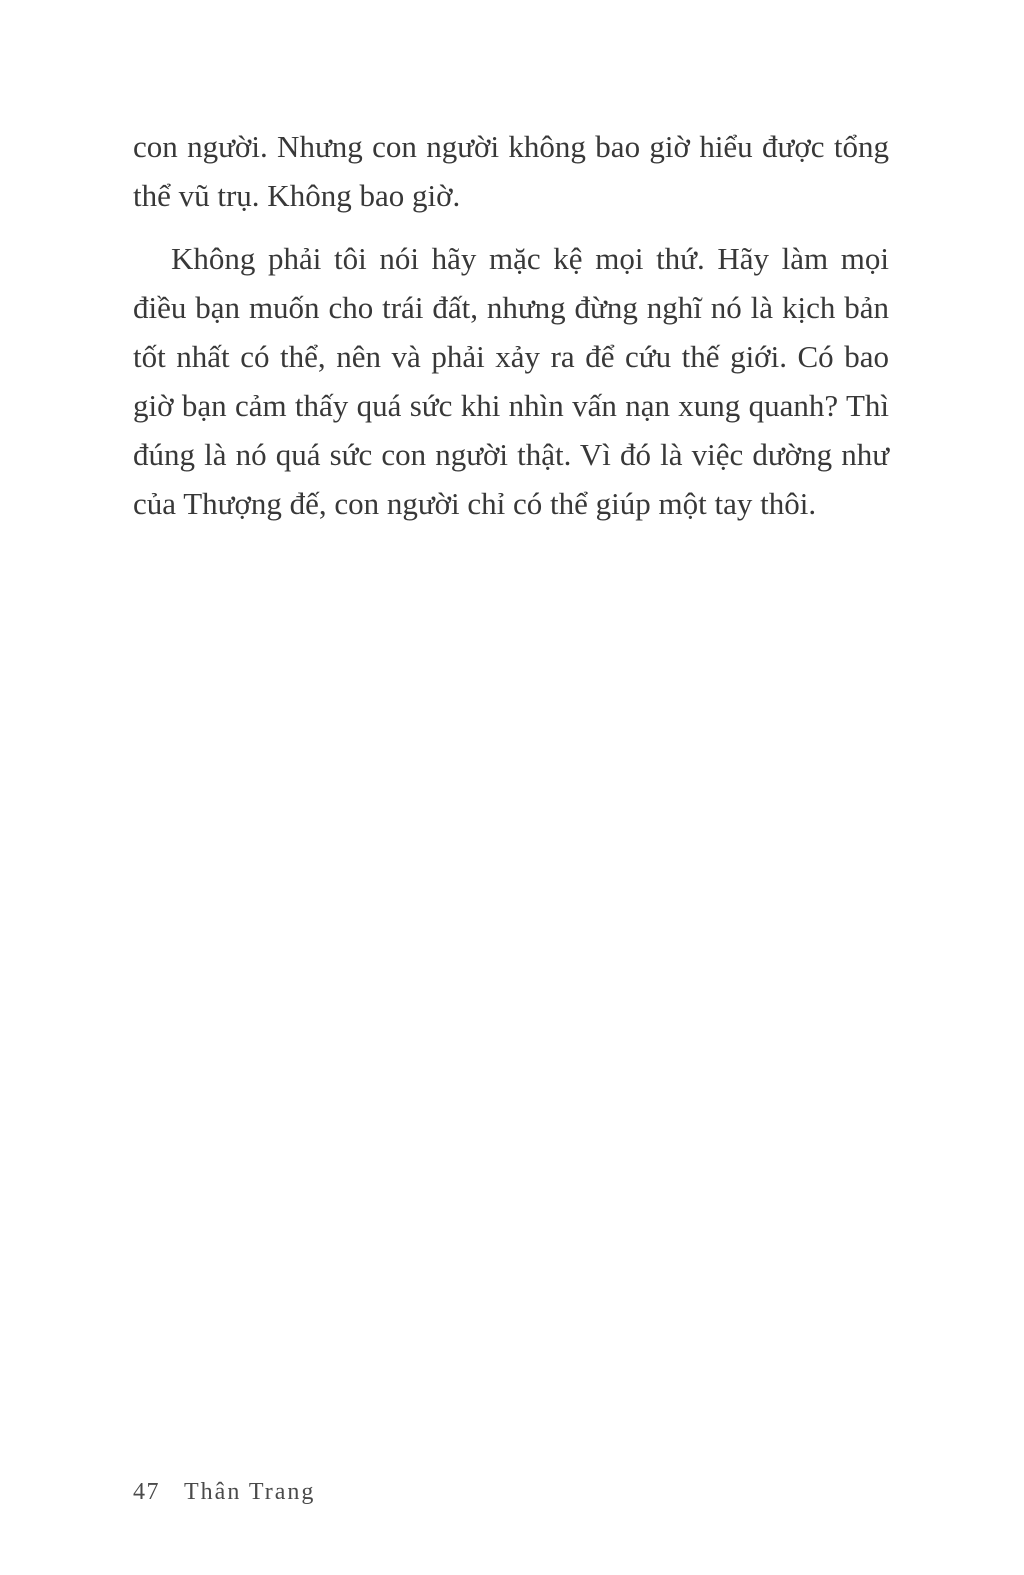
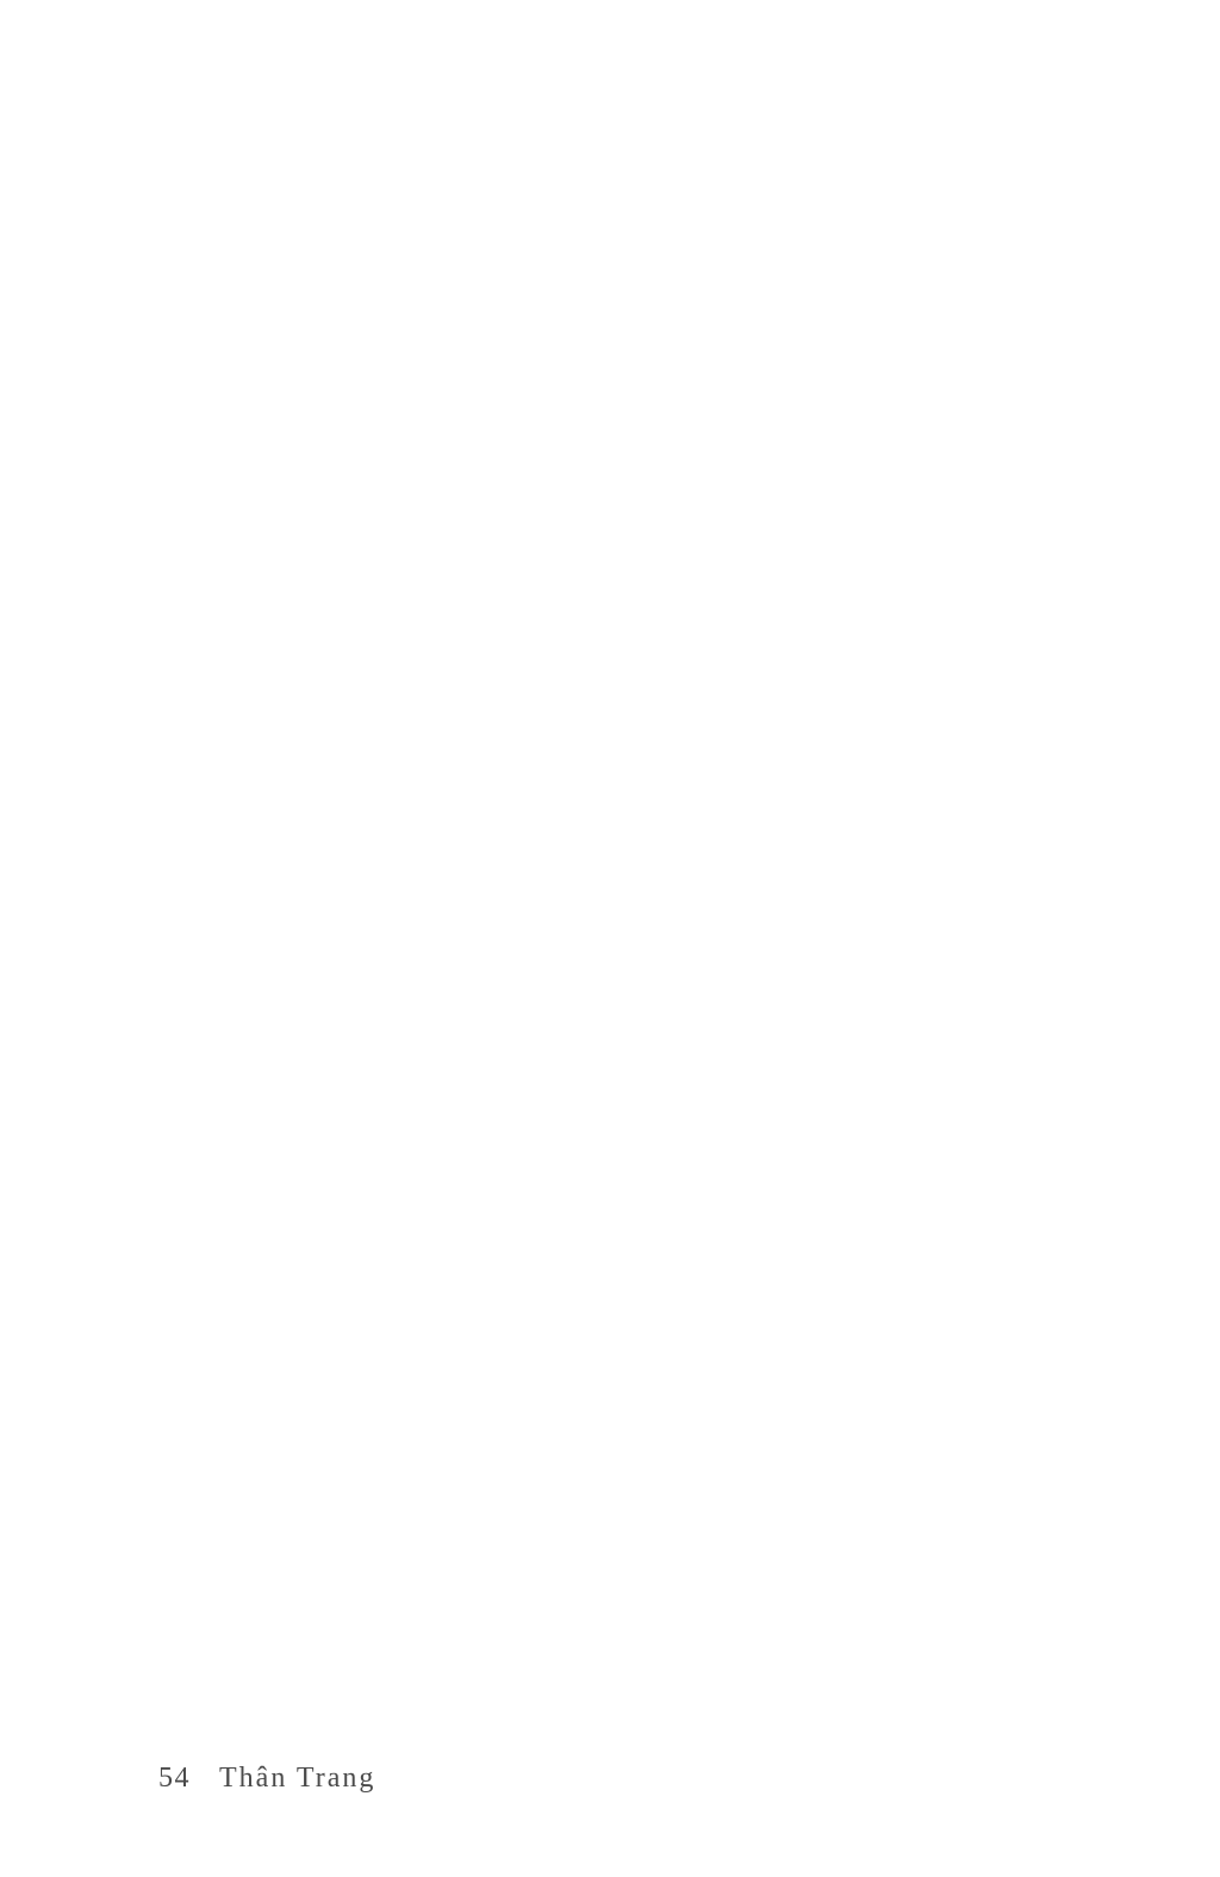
- con người. Nhưng con người không bao giờ hiểu được tổng thể vũ trụ. Không bao giờ.
- Không phải tôi nói hãy mặc kệ mọi thứ. Hãy làm mọi điều bạn muốn cho trái đất, nhưng đừng nghĩ nó là kịch bản tốt nhất có thể, nên và phải xảy ra để cứu thế giới. Có bao giờ bạn cảm thấy quá sức khi nhìn vấn nạn xung quanh? Thì đúng là nó quá sức con người thật. Vì đó là việc dường như của Thượng đế, con người chỉ có thể giúp một tay thôi.
- 47
+ 54
  Thân Trang
